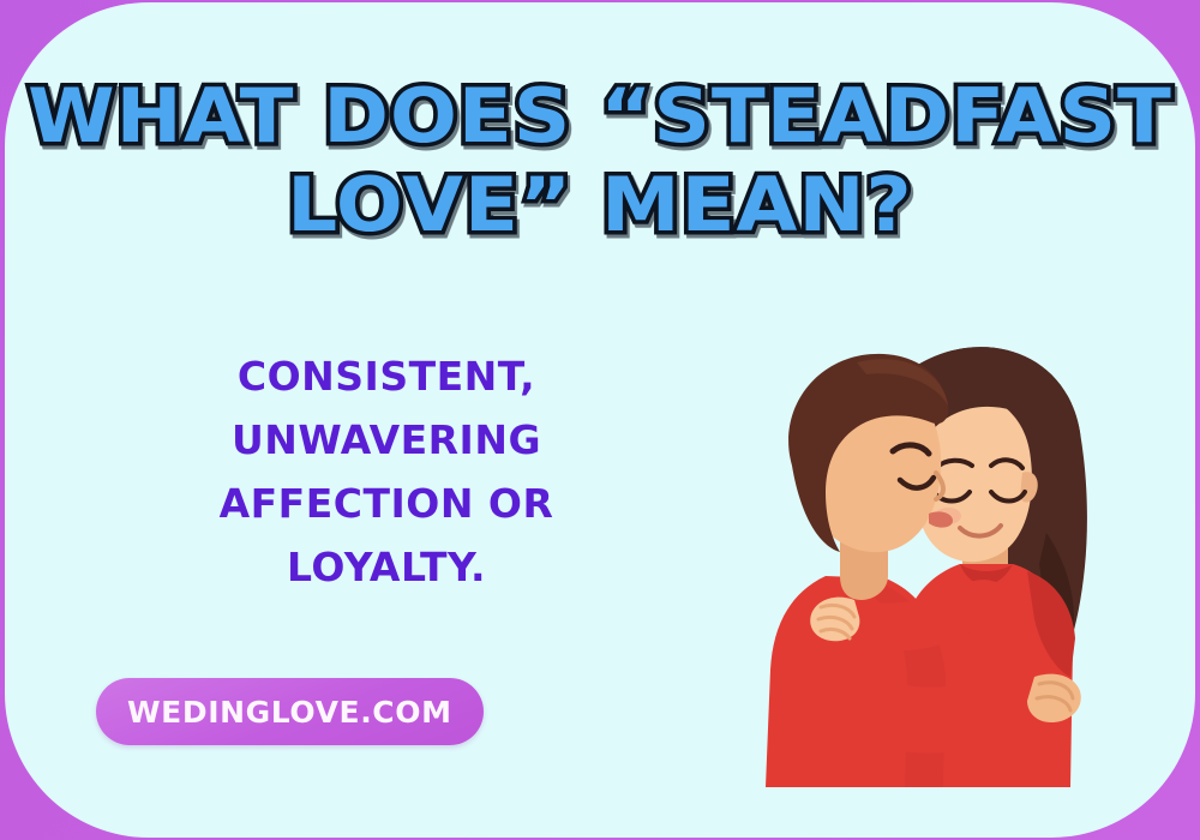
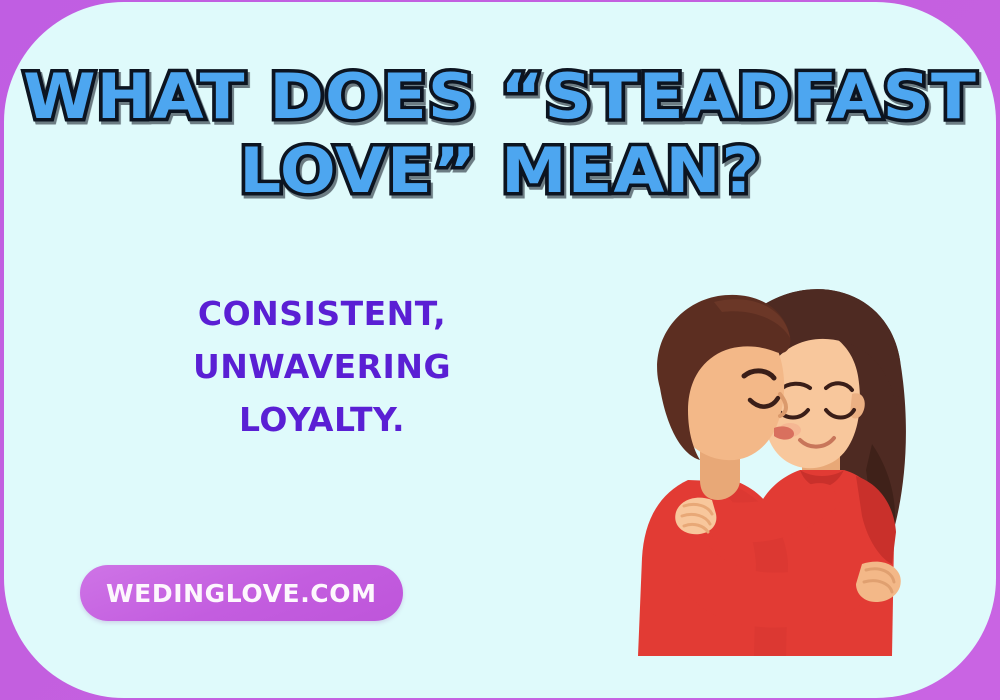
  WHAT DOES “STEADFAST
  LOVE” MEAN?
  CONSISTENT,
  UNWAVERING
- AFFECTION OR
  LOYALTY.
  WEDINGLOVE.COM
